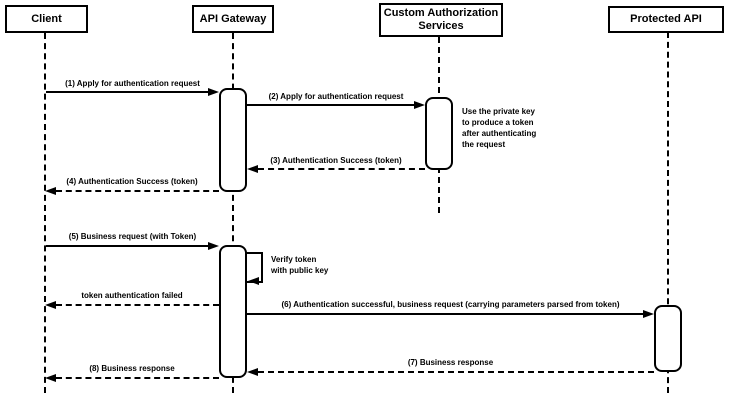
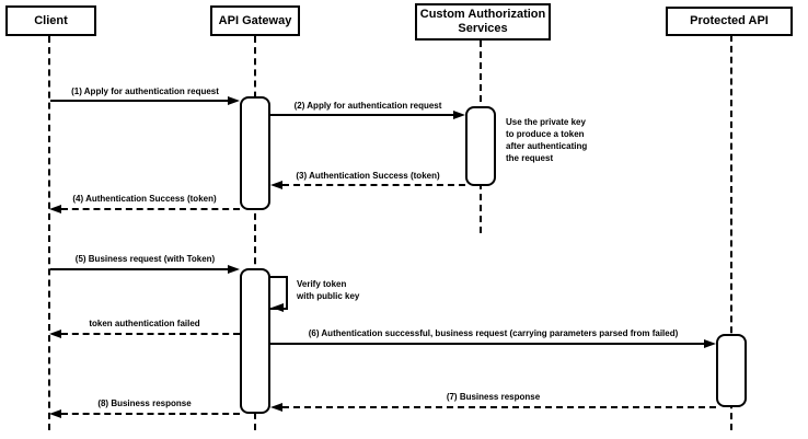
  Client
  API Gateway
  Custom Authorization Services
  Protected API
  (1) Apply for authentication request
  (2) Apply for authentication request
  (3) Authentication Success (token)
  (4) Authentication Success (token)
  (5) Business request (with Token)
  Verify token
  with public key
  token authentication failed
- (6) Authentication successful, business request (carrying parameters parsed from token)
+ (6) Authentication successful, business request (carrying parameters parsed from failed)
  (7) Business response
  (8) Business response
  Use the private key to produce a token after authenticating the request
